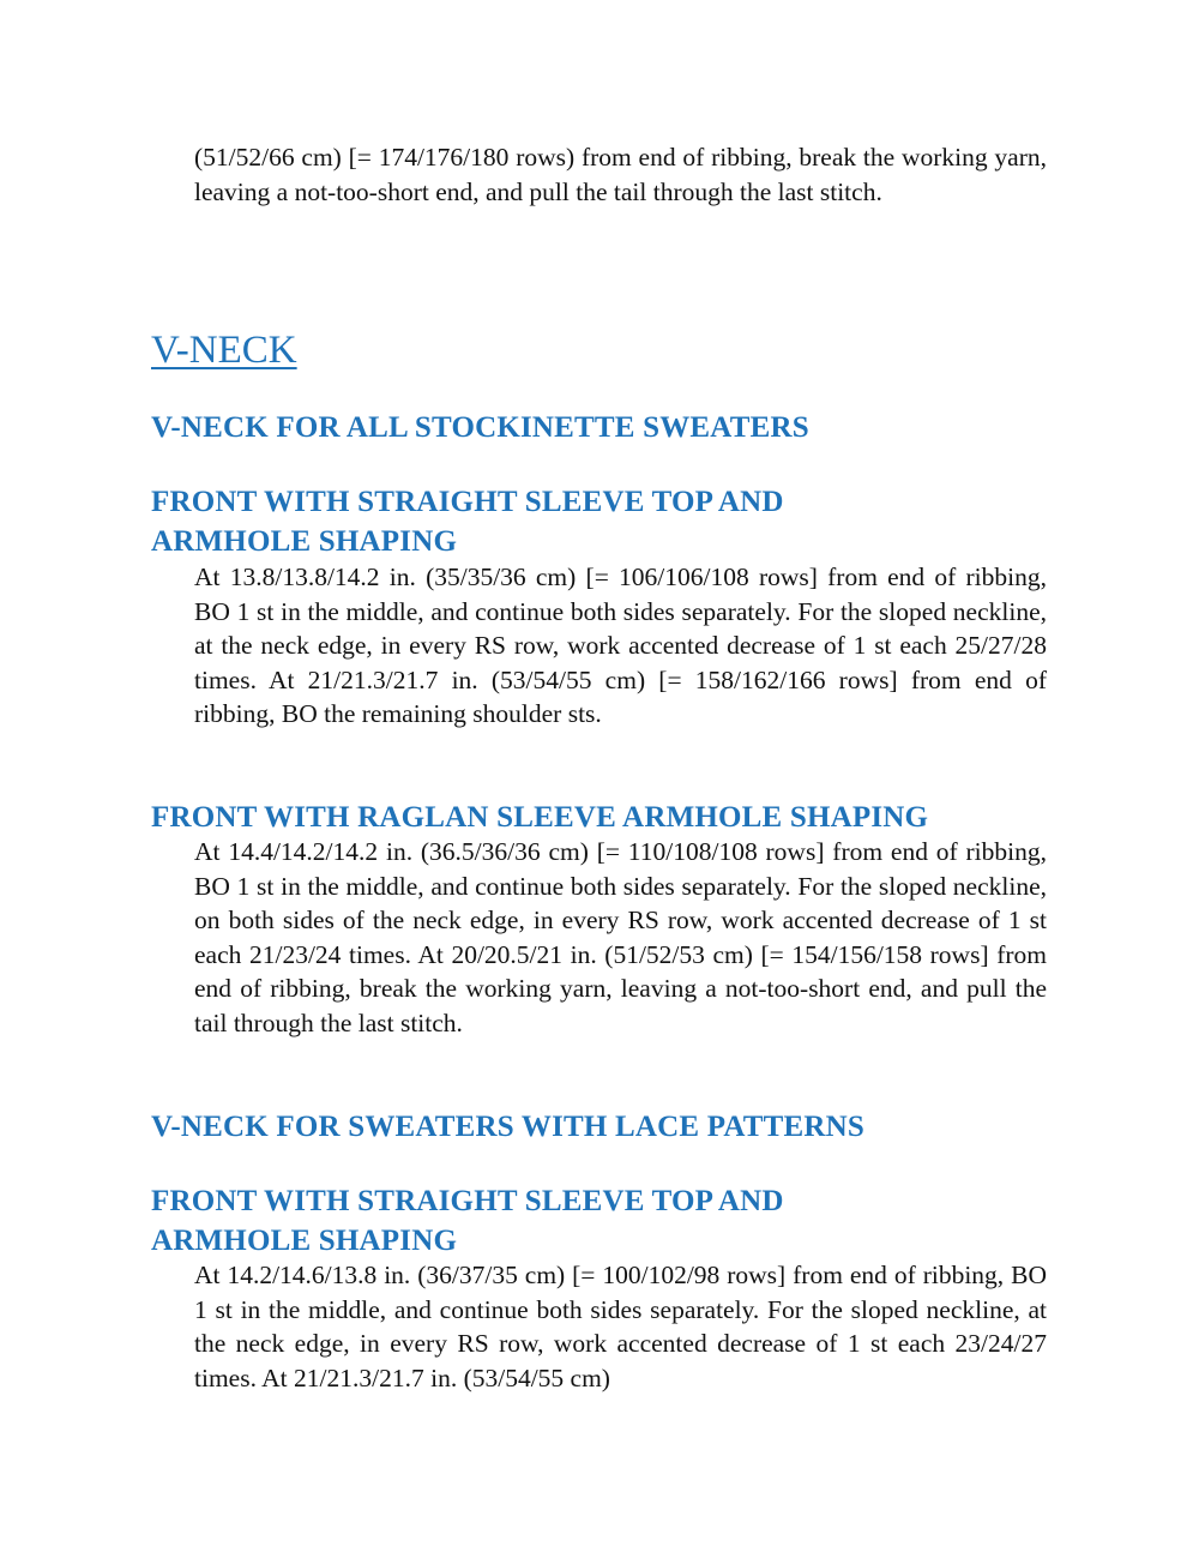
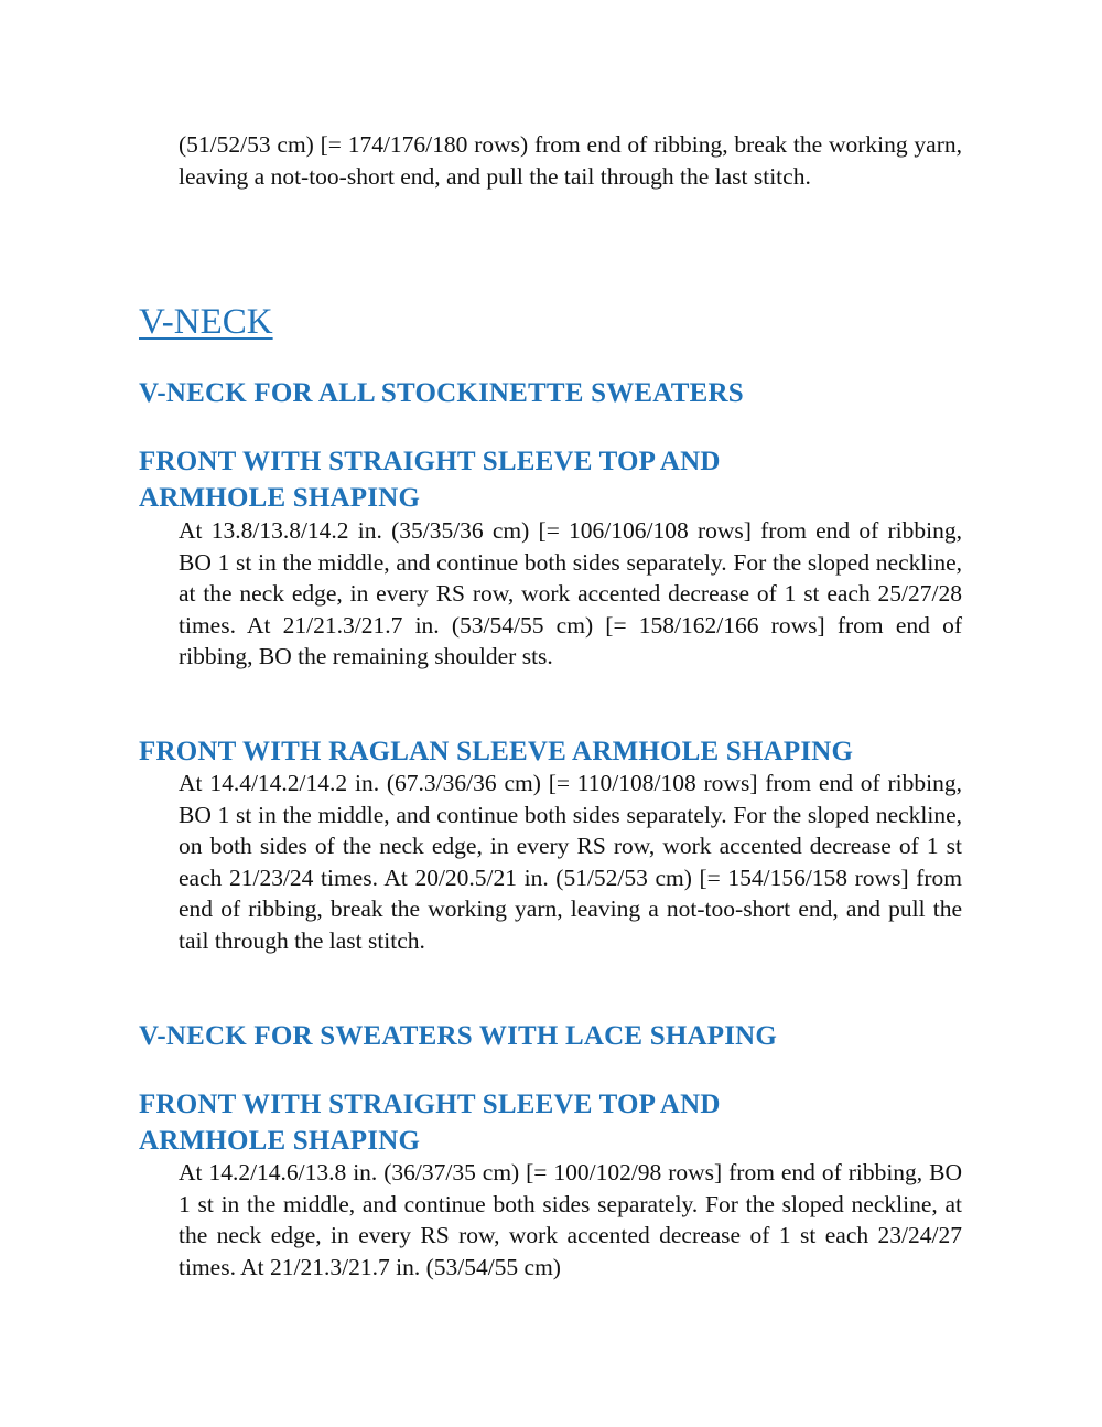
- (51/52/66 cm) [= 174/176/180 rows) from end of ribbing, break the working yarn, leaving a not-too-short end, and pull the tail through the last stitch.
+ (51/52/53 cm) [= 174/176/180 rows) from end of ribbing, break the working yarn, leaving a not-too-short end, and pull the tail through the last stitch.
  V-NECK
  V-NECK FOR ALL STOCKINETTE SWEATERS
  FRONT WITH STRAIGHT SLEEVE TOP AND
  ARMHOLE SHAPING
  At 13.8/13.8/14.2 in. (35/35/36 cm) [= 106/106/108 rows] from end of ribbing, BO 1 st in the middle, and continue both sides separately. For the sloped neckline, at the neck edge, in every RS row, work accented decrease of 1 st each 25/27/28 times. At 21/21.3/21.7 in. (53/54/55 cm) [= 158/162/166 rows] from end of ribbing, BO the remaining shoulder sts.
  FRONT WITH RAGLAN SLEEVE ARMHOLE SHAPING
- At 14.4/14.2/14.2 in. (36.5/36/36 cm) [= 110/108/108 rows] from end of ribbing, BO 1 st in the middle, and continue both sides separately. For the sloped neckline, on both sides of the neck edge, in every RS row, work accented decrease of 1 st each 21/23/24 times. At 20/20.5/21 in. (51/52/53 cm) [= 154/156/158 rows] from end of ribbing, break the working yarn, leaving a not-too-short end, and pull the tail through the last stitch.
+ At 14.4/14.2/14.2 in. (67.3/36/36 cm) [= 110/108/108 rows] from end of ribbing, BO 1 st in the middle, and continue both sides separately. For the sloped neckline, on both sides of the neck edge, in every RS row, work accented decrease of 1 st each 21/23/24 times. At 20/20.5/21 in. (51/52/53 cm) [= 154/156/158 rows] from end of ribbing, break the working yarn, leaving a not-too-short end, and pull the tail through the last stitch.
- V-NECK FOR SWEATERS WITH LACE PATTERNS
+ V-NECK FOR SWEATERS WITH LACE SHAPING
  FRONT WITH STRAIGHT SLEEVE TOP AND
  ARMHOLE SHAPING
  At 14.2/14.6/13.8 in. (36/37/35 cm) [= 100/102/98 rows] from end of ribbing, BO 1 st in the middle, and continue both sides separately. For the sloped neckline, at the neck edge, in every RS row, work accented decrease of 1 st each 23/24/27 times. At 21/21.3/21.7 in. (53/54/55 cm)
